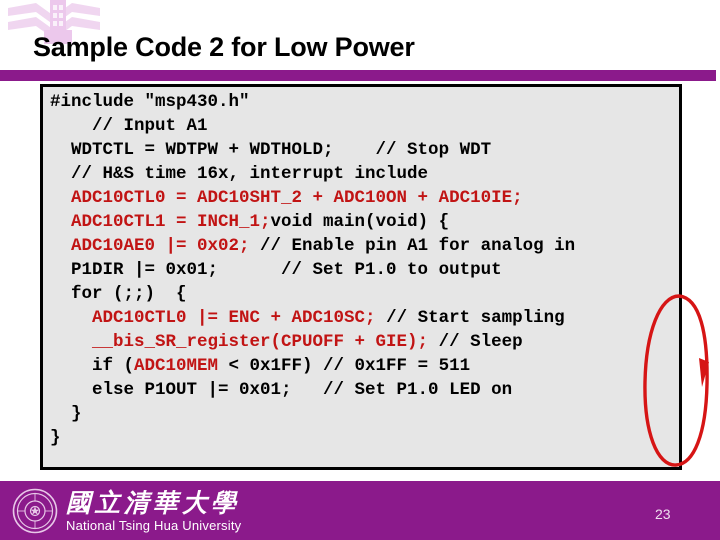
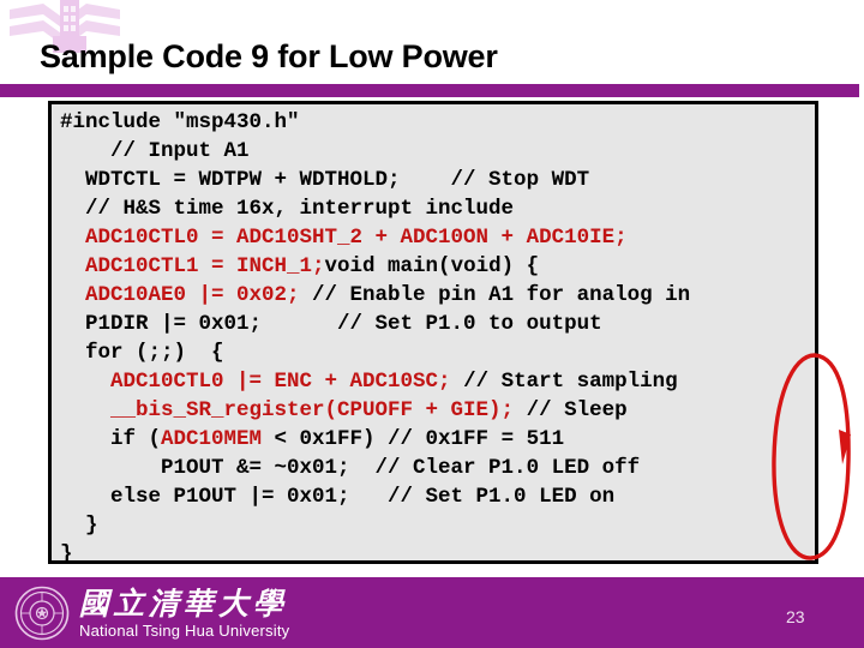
- Sample Code 2 for Low Power
+ Sample Code 9 for Low Power
  #include "msp430.h"
  // Input A1
  WDTCTL = WDTPW + WDTHOLD; // Stop WDT
  // H&S time 16x, interrupt include
  ADC10CTL0 = ADC10SHT_2 + ADC10ON + ADC10IE;
  ADC10CTL1 = INCH_1;void main(void) {
  ADC10AE0 |= 0x02; // Enable pin A1 for analog in
  P1DIR |= 0x01; // Set P1.0 to output
  for (;;) {
  ADC10CTL0 |= ENC + ADC10SC; // Start sampling
  __bis_SR_register(CPUOFF + GIE); // Sleep
  if (ADC10MEM < 0x1FF) // 0x1FF = 511
+ P1OUT &= ~0x01; // Clear P1.0 LED off
  else P1OUT |= 0x01; // Set P1.0 LED on
  }
  }
  國立清華大學
  National Tsing Hua University
  23
